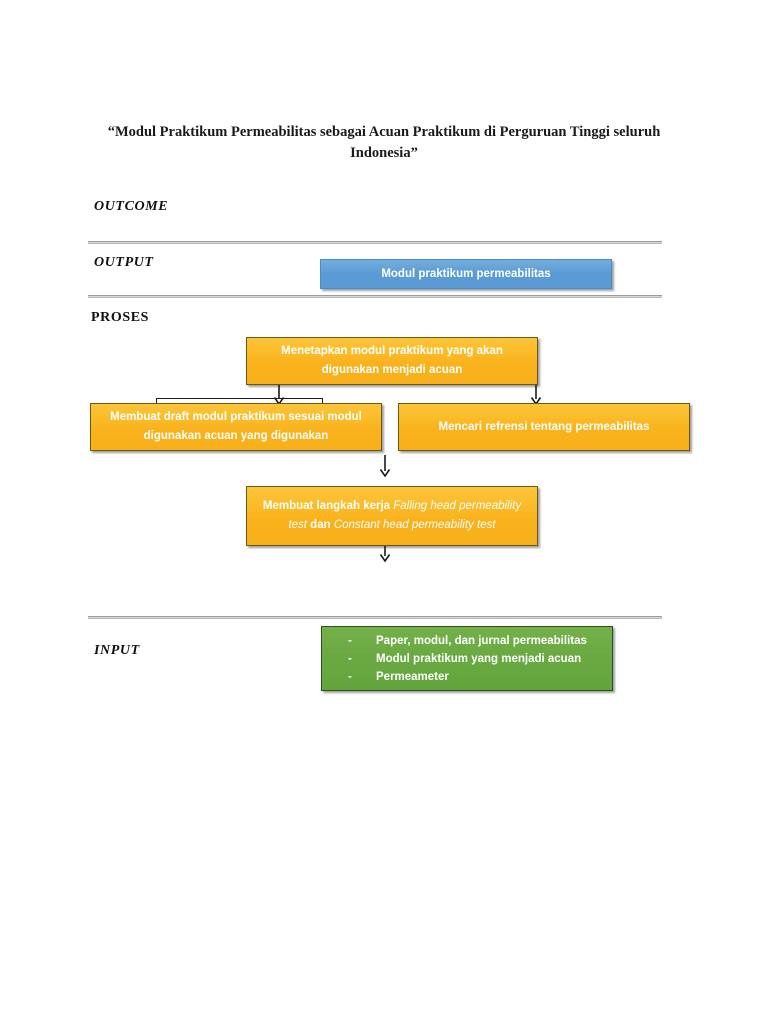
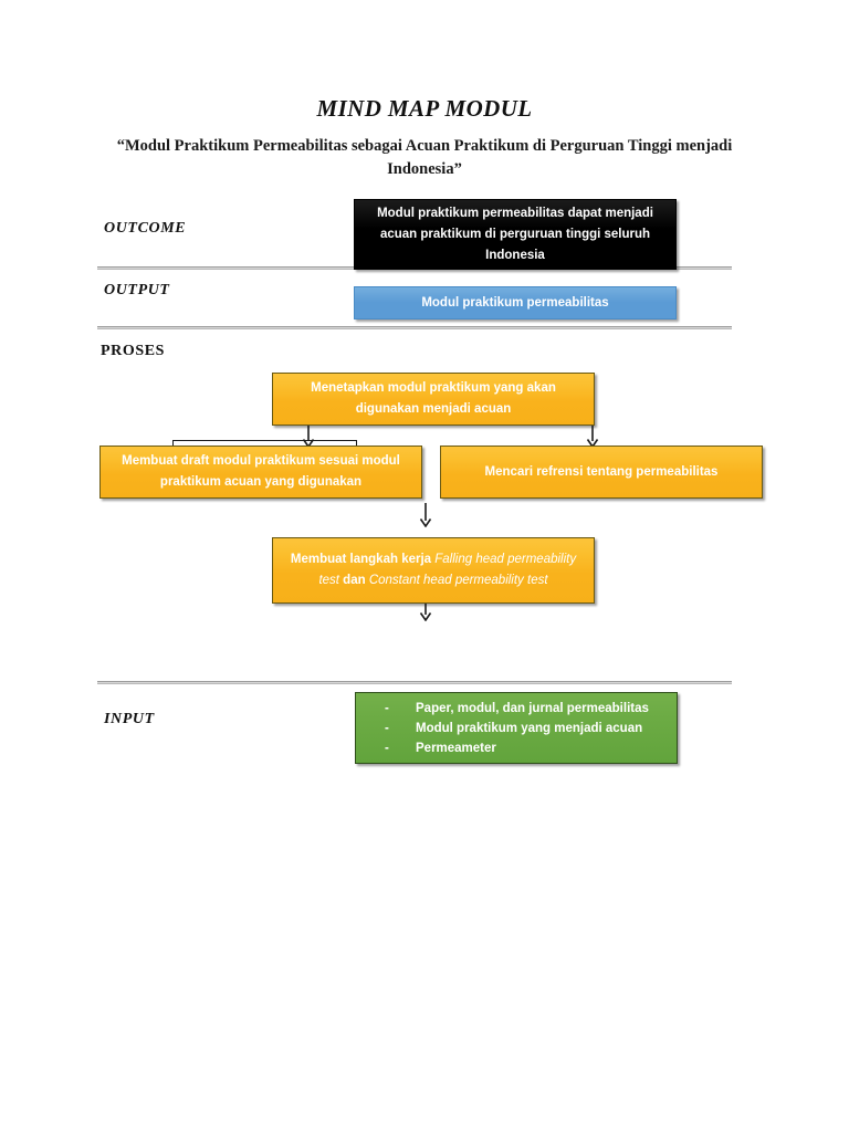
+ MIND MAP MODUL
- “Modul Praktikum Permeabilitas sebagai Acuan Praktikum di Perguruan Tinggi seluruh Indonesia”
+ “Modul Praktikum Permeabilitas sebagai Acuan Praktikum di Perguruan Tinggi menjadi Indonesia”
  OUTCOME
  OUTPUT
  PROSES
  INPUT
+ Modul praktikum permeabilitas dapat menjadi acuan praktikum di perguruan tinggi seluruh Indonesia
  Modul praktikum permeabilitas
  Menetapkan modul praktikum yang akan digunakan menjadi acuan
- Membuat draft modul praktikum sesuai modul digunakan acuan yang digunakan
+ Membuat draft modul praktikum sesuai modul praktikum acuan yang digunakan
  Mencari refrensi tentang permeabilitas
  Membuat langkah kerja Falling head permeability test dan Constant head permeability test
  -
  Paper, modul, dan jurnal permeabilitas
  -
  Modul praktikum yang menjadi acuan
  -
  Permeameter
